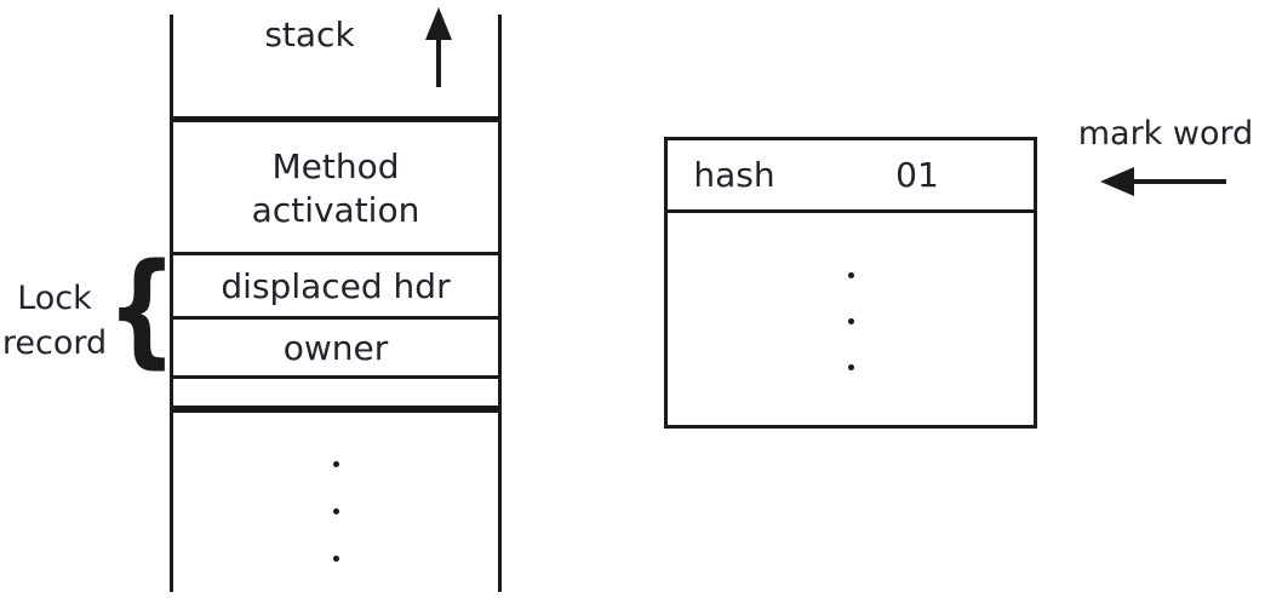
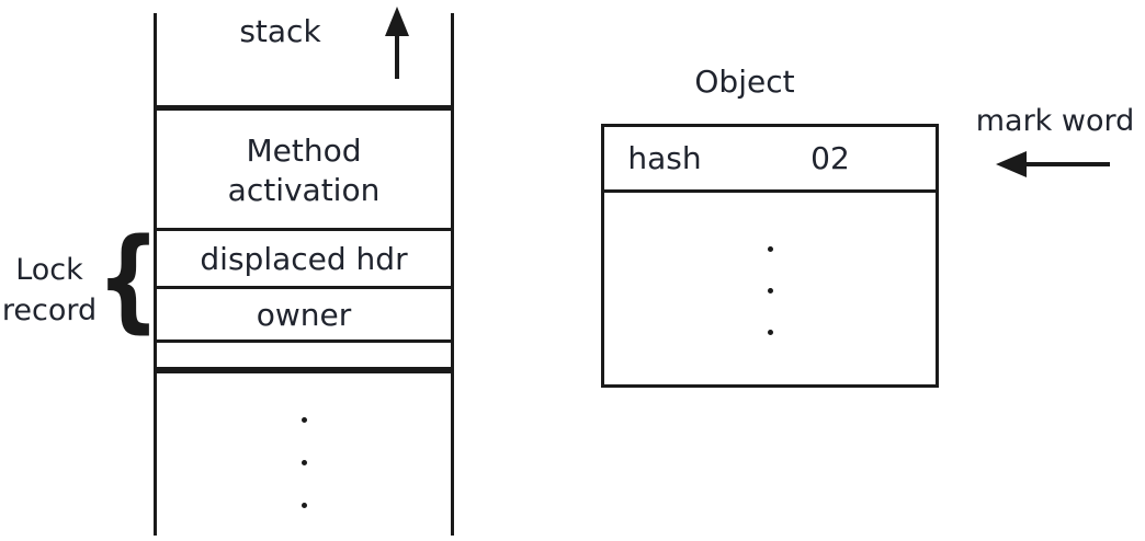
  stack
  Method
  activation
  displaced hdr
  owner
  Lock
  record
  {
+ Object
  hash
- 01
+ 02
  mark word
